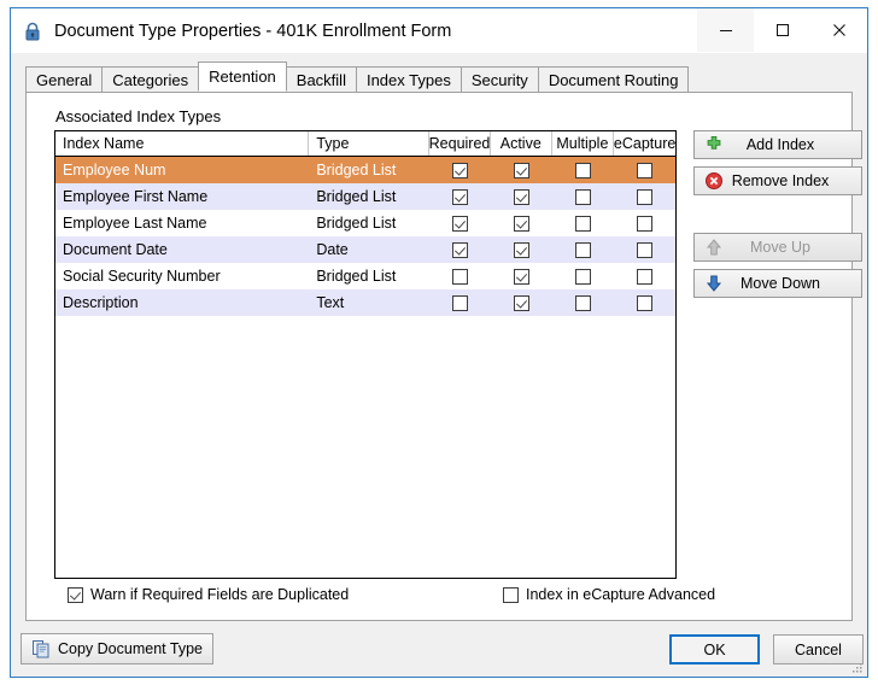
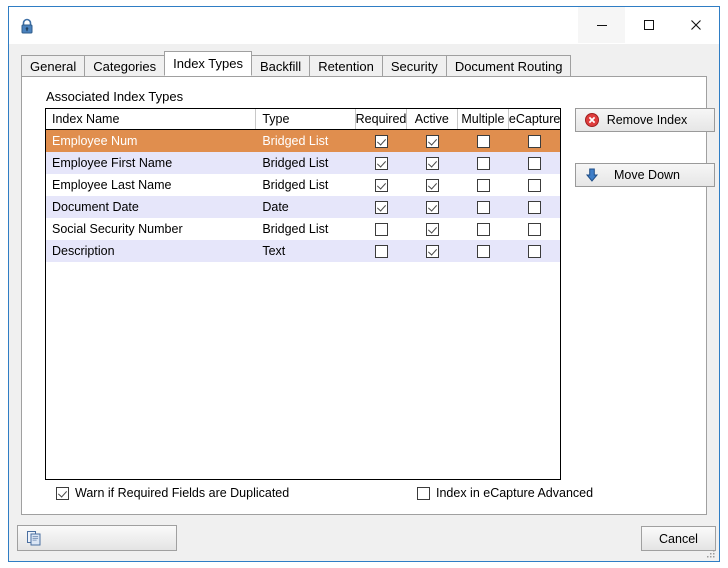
- Document Type Properties - 401K Enrollment Form
  General
  Categories
- Retention
+ Index Types
  Backfill
- Index Types
+ Retention
  Security
  Document Routing
  Associated Index Types
  Index Name
  Type
  Required
  Active
  Multiple
  eCapture
  Employee Num
  Bridged List
  Employee First Name
  Bridged List
  Employee Last Name
  Bridged List
  Document Date
  Date
  Social Security Number
  Bridged List
  Description
  Text
- Add Index
  Remove Index
- Move Up
  Move Down
  Warn if Required Fields are Duplicated
  Index in eCapture Advanced
- Copy Document Type
- OK
  Cancel
